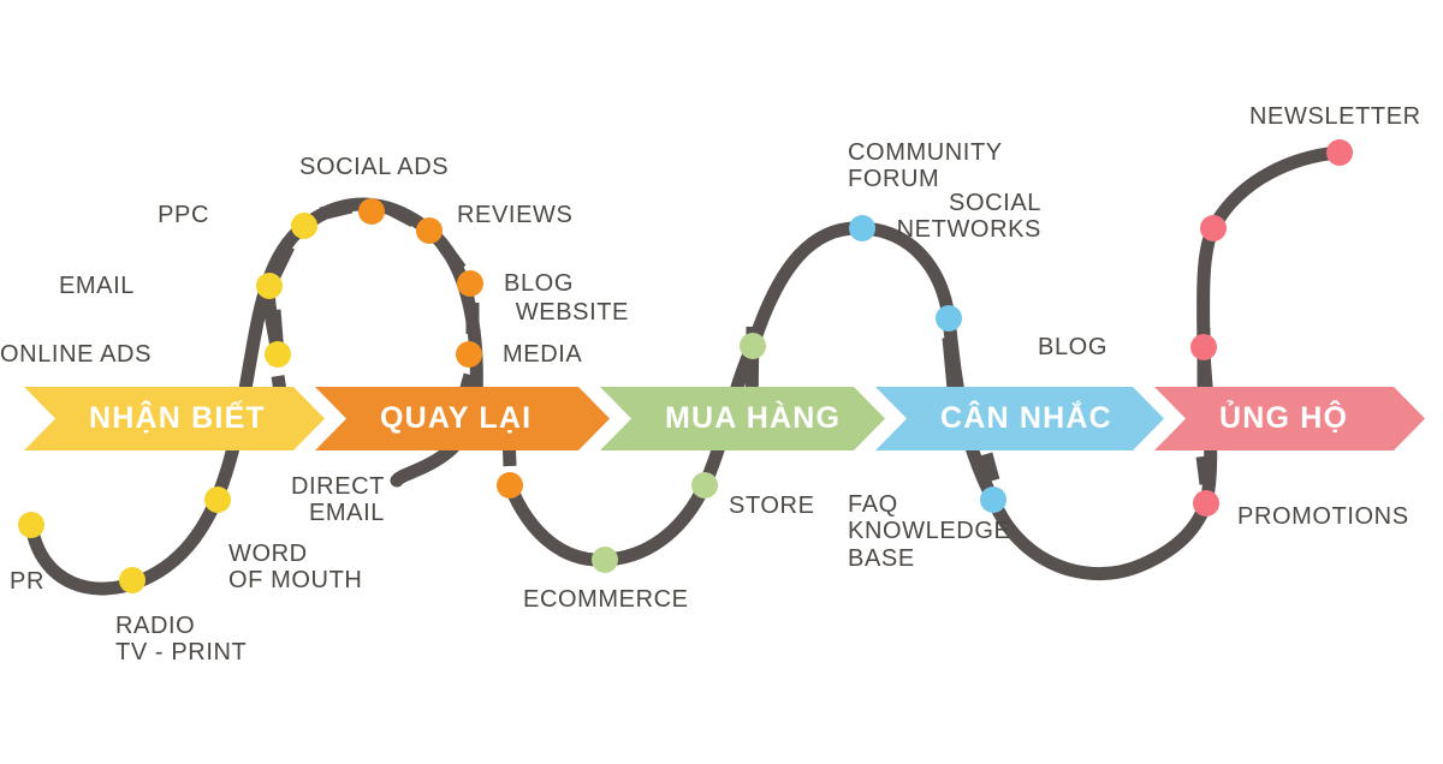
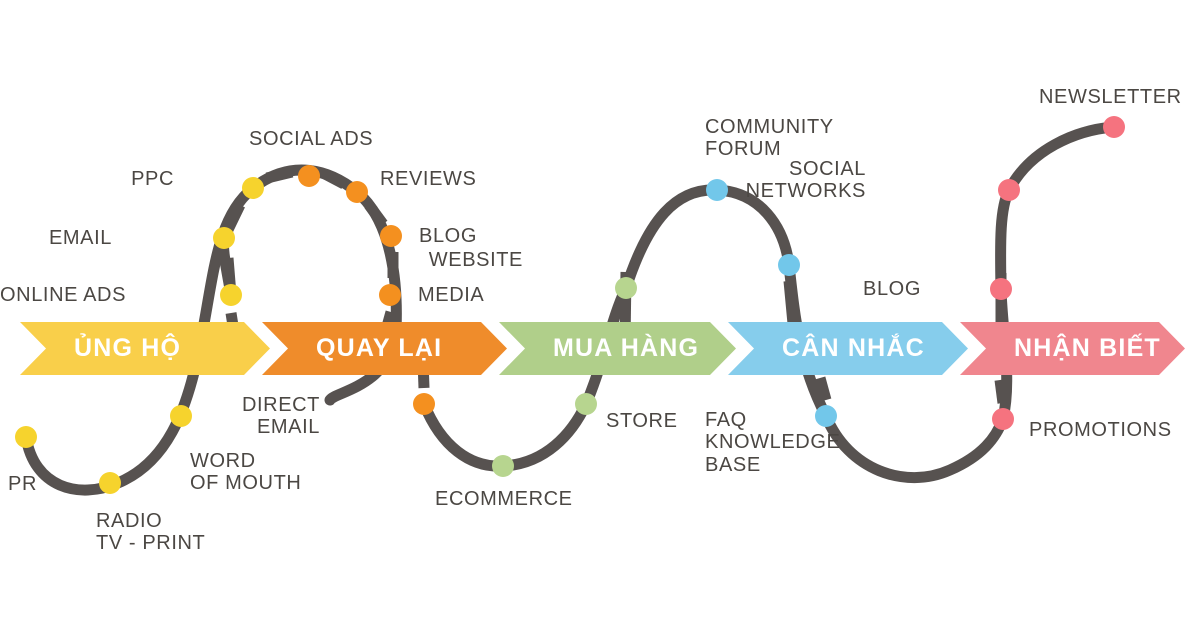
- NHẬN BIẾT
+ ỦNG HỘ
  QUAY LẠI
  MUA HÀNG
  CÂN NHẮC
- ỦNG HỘ
+ NHẬN BIẾT
  PR
  RADIO
  TV - PRINT
  WORD
  OF MOUTH
  EMAIL
  PPC
  SOCIAL ADS
  REVIEWS
  BLOG
  MEDIA
  DIRECT
  EMAIL
  ECOMMERCE
  STORE
  WEBSITE
  COMMUNITY
  FORUM
  FAQ
  KNOWLEDGE
  BASE
  PROMOTIONS
  BLOG
  SOCIAL
  NETWORKS
  NEWSLETTER
